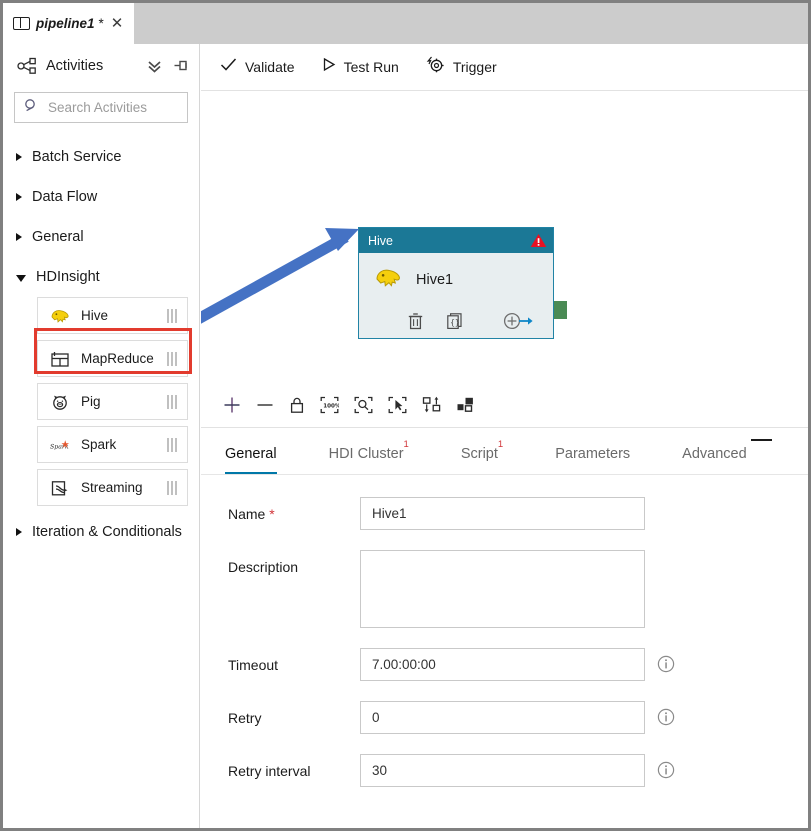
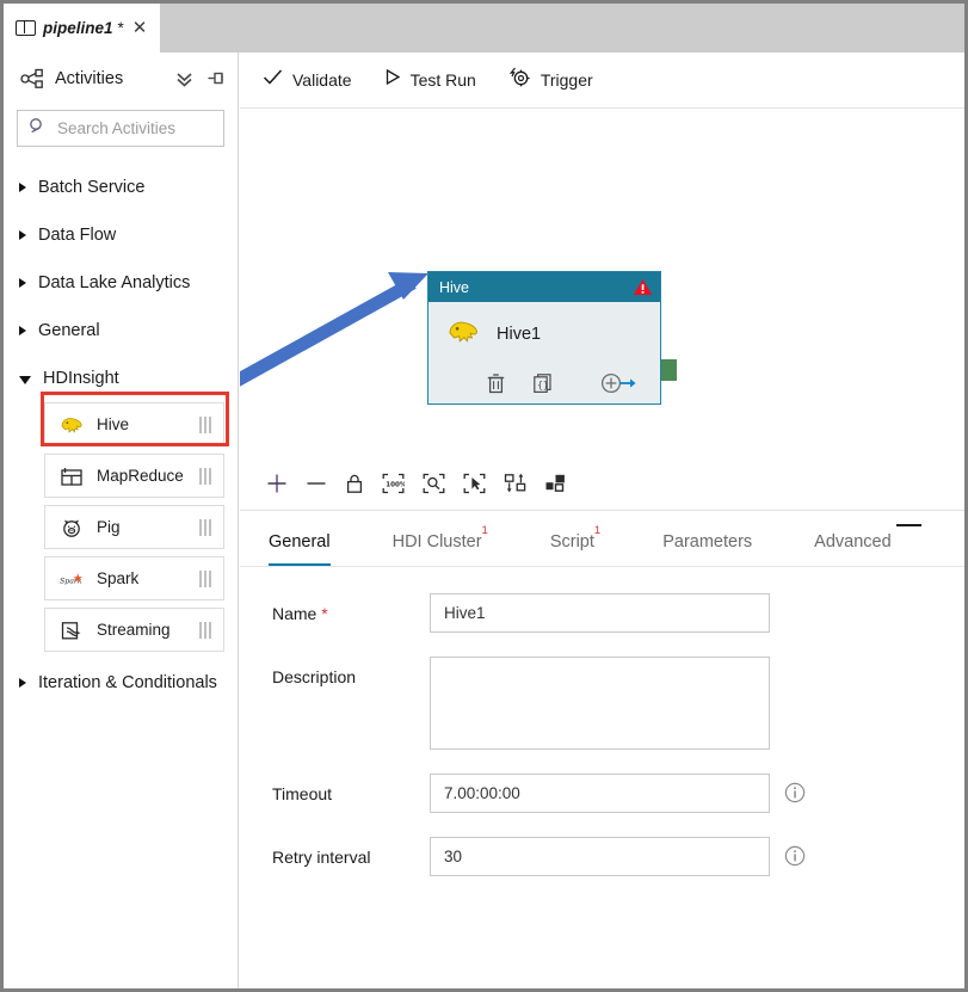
  pipeline1
  *
  ✕
  Activities
  Search Activities
  Batch Service
  Data Flow
+ Data Lake Analytics
  General
  HDInsight
  Hive
  MapReduce
  Pig
  Spark
  Streaming
  Iteration & Conditionals
  Validate
  Test Run
  Trigger
  Hive
  Hive1
  {}
  General
  HDI Cluster1
  Script1
  Parameters
  Advanced
  Name *
  Hive1
  Description
  Timeout
  7.00:00:00
- Retry
- 0
  Retry interval
  30
